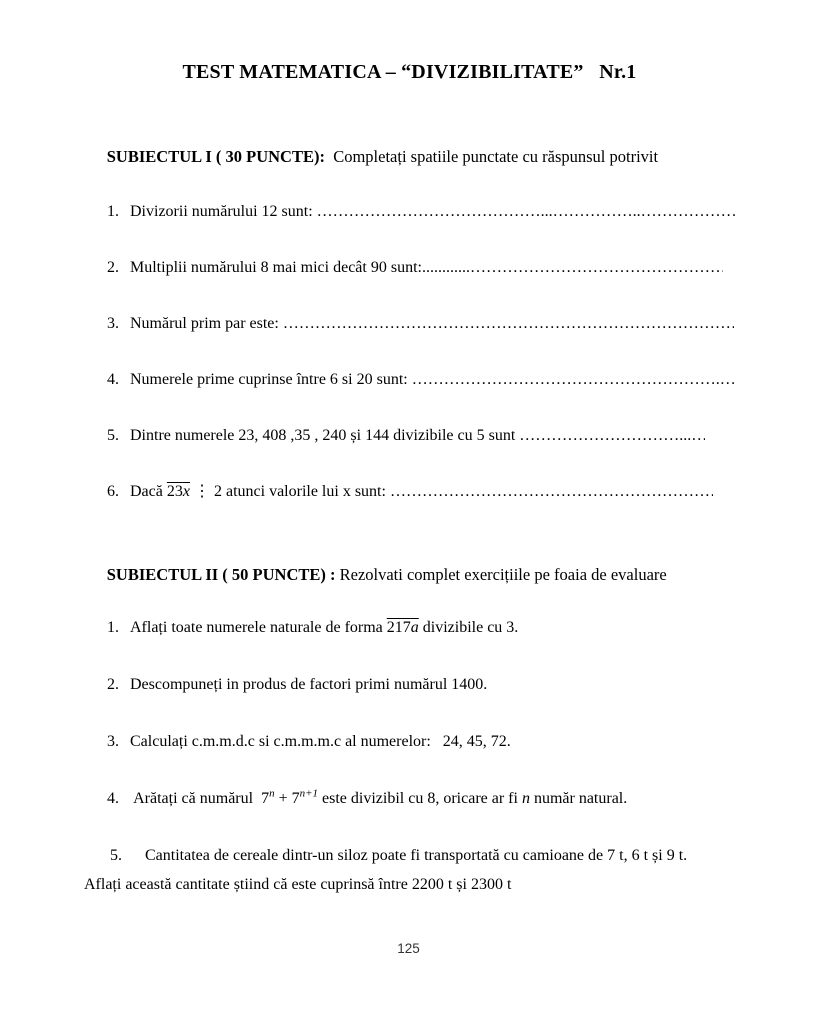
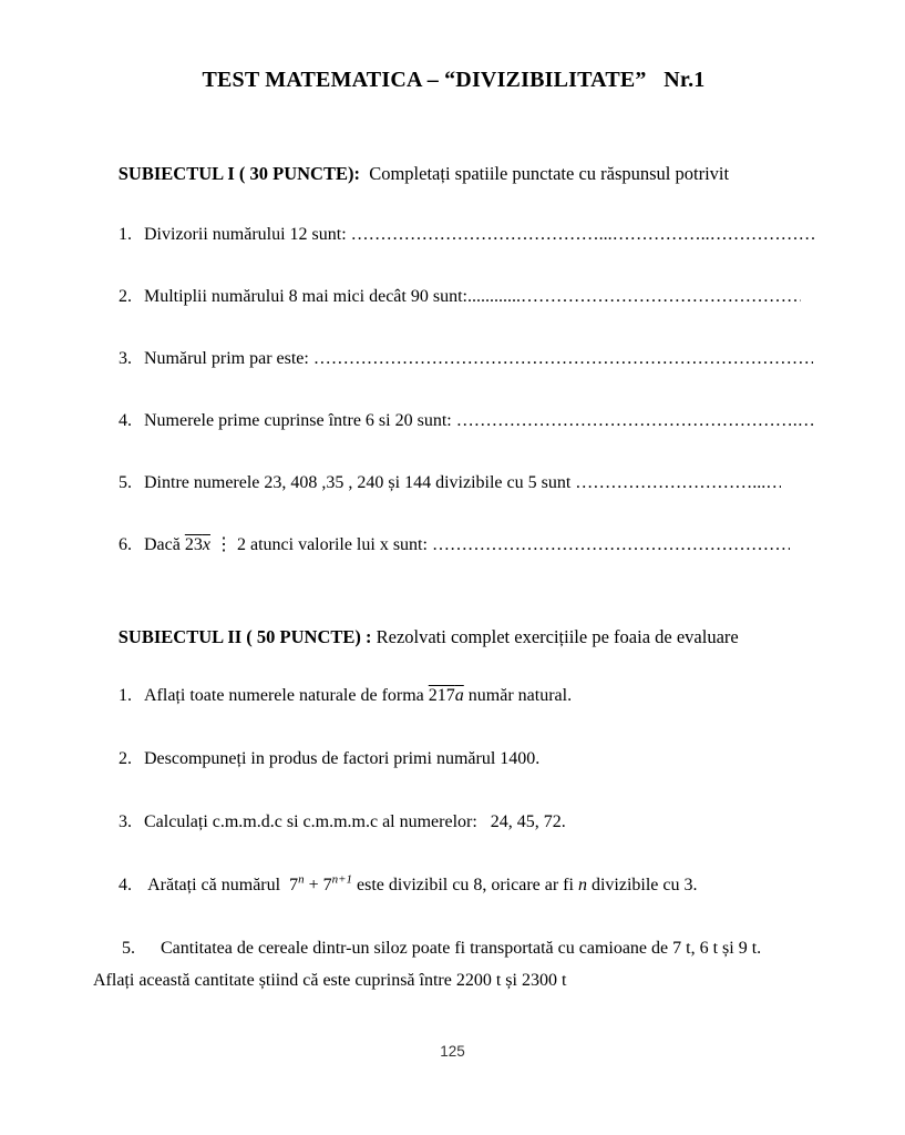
  TEST MATEMATICA – “DIVIZIBILITATE” Nr.1
  SUBIECTUL I ( 30 PUNCTE): Completați spatiile punctate cu răspunsul potrivit
  1.
  Divizorii numărului 12 sunt:
  ……………………………………...……………..………………
  2.
  Multiplii numărului 8 mai mici decât 90 sunt:
  ............…………………………………………
  3.
  Numărul prim par este:
  …………………………………………………………………………
  4.
  Numerele prime cuprinse între 6 si 20 sunt:
  ………………………………………………….…
  5.
  Dintre numerele 23, 408 ,35 , 240 și 144 divizibile cu 5 sunt
  …………………………...…
  6.
  Dacă 23x ⋮ 2 atunci valorile lui x sunt:
  ……………………………………………………
  SUBIECTUL II ( 50 PUNCTE) : Rezolvati complet exercițiile pe foaia de evaluare
  1.
- Aflați toate numerele naturale de forma 217a divizibile cu 3.
+ Aflați toate numerele naturale de forma 217a număr natural.
  2.
  Descompuneți in produs de factori primi numărul 1400.
  3.
  Calculați c.m.m.d.c si c.m.m.m.c al numerelor: 24, 45, 72.
  4.
- Arătați că numărul 7n + 7n+1 este divizibil cu 8, oricare ar fi n număr natural.
+ Arătați că numărul 7n + 7n+1 este divizibil cu 8, oricare ar fi n divizibile cu 3.
  5.
  Cantitatea de cereale dintr-un siloz poate fi transportată cu camioane de 7 t, 6 t și 9 t.
  Aflați această cantitate știind că este cuprinsă între 2200 t și 2300 t
  125
